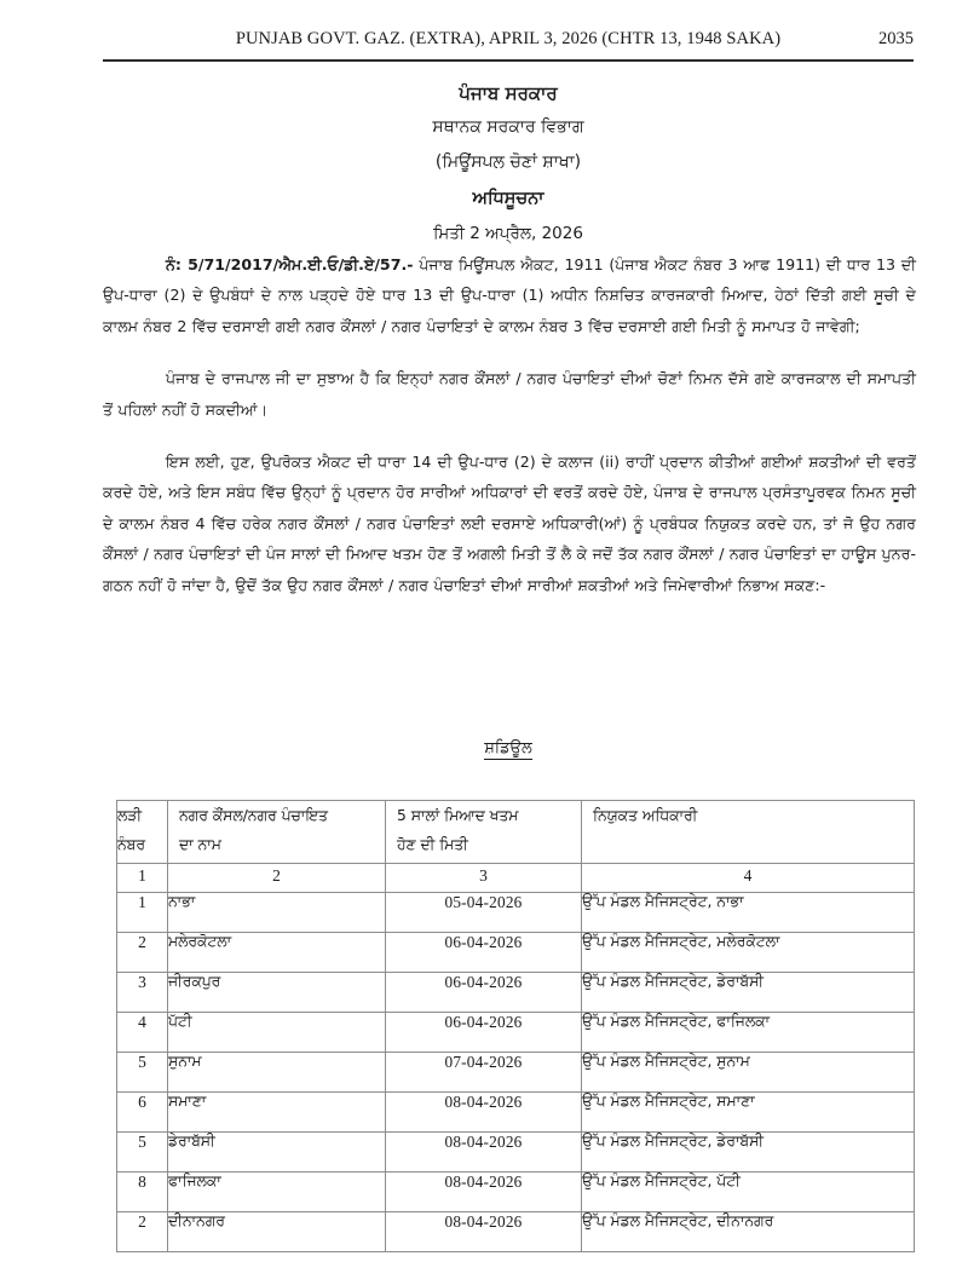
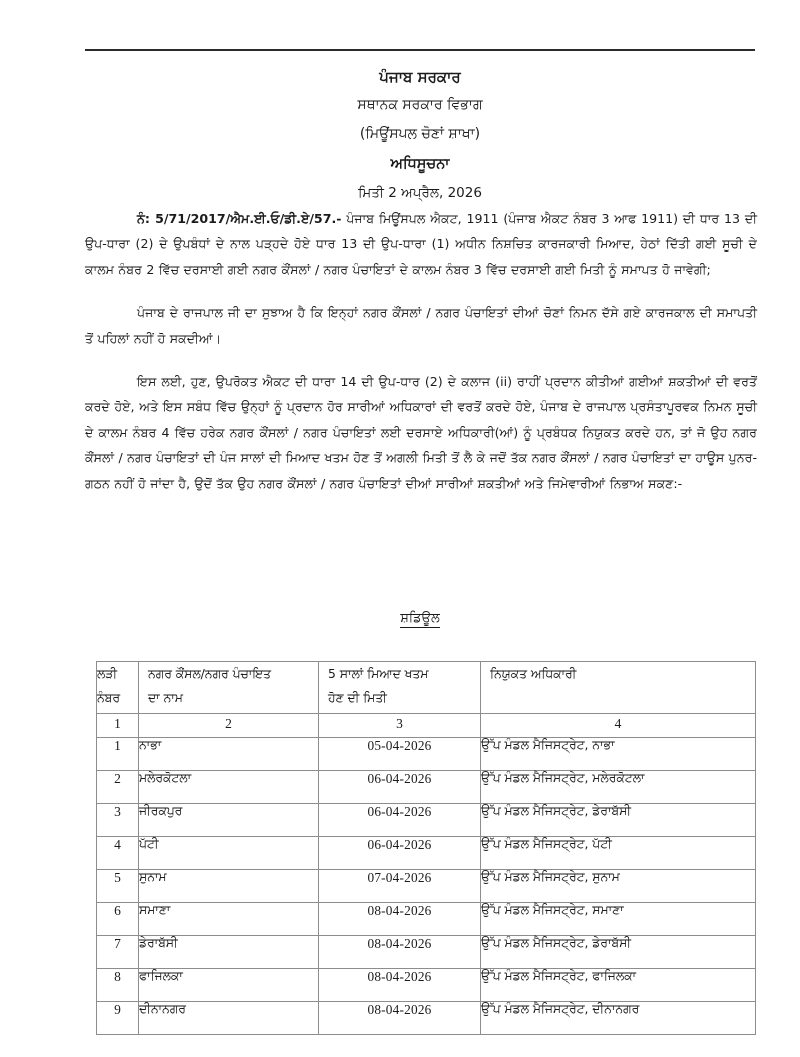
- PUNJAB GOVT. GAZ. (EXTRA), APRIL 3, 2026 (CHTR 13, 1948 SAKA)
- 2035
  ਪੰਜਾਬ ਸਰਕਾਰ
  ਸਥਾਨਕ ਸਰਕਾਰ ਵਿਭਾਗ
  (ਮਿਊਂਸਪਲ ਚੋਣਾਂ ਸ਼ਾਖਾ)
  ਅਧਿਸੂਚਨਾ
  ਮਿਤੀ 2 ਅਪ੍ਰੈਲ, 2026
  ਨੰ: 5/71/2017/ਐਮ.ਈ.ਓ/ਡੀ.ਏ/57.- ਪੰਜਾਬ ਮਿਊਂਸਪਲ ਐਕਟ, 1911 (ਪੰਜਾਬ ਐਕਟ ਨੰਬਰ 3 ਆਫ 1911) ਦੀ ਧਾਰ 13 ਦੀ ਉਪ-ਧਾਰਾ (2) ਦੇ ਉਪਬੰਧਾਂ ਦੇ ਨਾਲ ਪੜ੍ਹਦੇ ਹੋਏ ਧਾਰ 13 ਦੀ ਉਪ-ਧਾਰਾ (1) ਅਧੀਨ ਨਿਸ਼ਚਿਤ ਕਾਰਜਕਾਰੀ ਮਿਆਦ, ਹੇਠਾਂ ਦਿੱਤੀ ਗਈ ਸੂਚੀ ਦੇ ਕਾਲਮ ਨੰਬਰ 2 ਵਿੱਚ ਦਰਸਾਈ ਗਈ ਨਗਰ ਕੌਂਸਲਾਂ / ਨਗਰ ਪੰਚਾਇਤਾਂ ਦੇ ਕਾਲਮ ਨੰਬਰ 3 ਵਿੱਚ ਦਰਸਾਈ ਗਈ ਮਿਤੀ ਨੂੰ ਸਮਾਪਤ ਹੋ ਜਾਵੇਗੀ;
  ਪੰਜਾਬ ਦੇ ਰਾਜਪਾਲ ਜੀ ਦਾ ਸੁਝਾਅ ਹੈ ਕਿ ਇਨ੍ਹਾਂ ਨਗਰ ਕੌਂਸਲਾਂ / ਨਗਰ ਪੰਚਾਇਤਾਂ ਦੀਆਂ ਚੋਣਾਂ ਨਿਮਨ ਦੱਸੇ ਗਏ ਕਾਰਜਕਾਲ ਦੀ ਸਮਾਪਤੀ ਤੋਂ ਪਹਿਲਾਂ ਨਹੀਂ ਹੋ ਸਕਦੀਆਂ।
  ਇਸ ਲਈ, ਹੁਣ, ਉਪਰੋਕਤ ਐਕਟ ਦੀ ਧਾਰਾ 14 ਦੀ ਉਪ-ਧਾਰ (2) ਦੇ ਕਲਾਜ (ii) ਰਾਹੀਂ ਪ੍ਰਦਾਨ ਕੀਤੀਆਂ ਗਈਆਂ ਸ਼ਕਤੀਆਂ ਦੀ ਵਰਤੋਂ ਕਰਦੇ ਹੋਏ, ਅਤੇ ਇਸ ਸਬੰਧ ਵਿੱਚ ਉਨ੍ਹਾਂ ਨੂੰ ਪ੍ਰਦਾਨ ਹੋਰ ਸਾਰੀਆਂ ਅਧਿਕਾਰਾਂ ਦੀ ਵਰਤੋਂ ਕਰਦੇ ਹੋਏ, ਪੰਜਾਬ ਦੇ ਰਾਜਪਾਲ ਪ੍ਰਸੰਤਾਪੂਰਵਕ ਨਿਮਨ ਸੂਚੀ ਦੇ ਕਾਲਮ ਨੰਬਰ 4 ਵਿੱਚ ਹਰੇਕ ਨਗਰ ਕੌਂਸਲਾਂ / ਨਗਰ ਪੰਚਾਇਤਾਂ ਲਈ ਦਰਸਾਏ ਅਧਿਕਾਰੀ(ਆਂ) ਨੂੰ ਪ੍ਰਬੰਧਕ ਨਿਯੁਕਤ ਕਰਦੇ ਹਨ, ਤਾਂ ਜੋ ਉਹ ਨਗਰ ਕੌਂਸਲਾਂ / ਨਗਰ ਪੰਚਾਇਤਾਂ ਦੀ ਪੰਜ ਸਾਲਾਂ ਦੀ ਮਿਆਦ ਖਤਮ ਹੋਣ ਤੋਂ ਅਗਲੀ ਮਿਤੀ ਤੋਂ ਲੈ ਕੇ ਜਦੋਂ ਤੱਕ ਨਗਰ ਕੌਂਸਲਾਂ / ਨਗਰ ਪੰਚਾਇਤਾਂ ਦਾ ਹਾਊਸ ਪੁਨਰ-ਗਠਨ ਨਹੀਂ ਹੋ ਜਾਂਦਾ ਹੈ, ਉਦੋਂ ਤੱਕ ਉਹ ਨਗਰ ਕੌਂਸਲਾਂ / ਨਗਰ ਪੰਚਾਇਤਾਂ ਦੀਆਂ ਸਾਰੀਆਂ ਸ਼ਕਤੀਆਂ ਅਤੇ ਜਿਮੇਵਾਰੀਆਂ ਨਿਭਾਅ ਸਕਣ:-
  ਸ਼ਡਿਊਲ
  ਲੜੀ ਨੰਬਰ	ਨਗਰ ਕੌਂਸਲ/ਨਗਰ ਪੰਚਾਇਤ ਦਾ ਨਾਮ	5 ਸਾਲਾਂ ਮਿਆਦ ਖਤਮ ਹੋਣ ਦੀ ਮਿਤੀ	ਨਿਯੁਕਤ ਅਧਿਕਾਰੀ
  1	2	3	4
  1	ਨਾਭਾ	05-04-2026	ਉੱਪ ਮੰਡਲ ਮੈਜਿਸਟ੍ਰੇਟ, ਨਾਭਾ
  2	ਮਲੇਰਕੋਟਲਾ	06-04-2026	ਉੱਪ ਮੰਡਲ ਮੈਜਿਸਟ੍ਰੇਟ, ਮਲੇਰਕੋਟਲਾ
  3	ਜੀਰਕਪੁਰ	06-04-2026	ਉੱਪ ਮੰਡਲ ਮੈਜਿਸਟ੍ਰੇਟ, ਡੇਰਾਬੱਸੀ
- 4	ਪੱਟੀ	06-04-2026	ਉੱਪ ਮੰਡਲ ਮੈਜਿਸਟ੍ਰੇਟ, ਫਾਜਿਲਕਾ
+ 4	ਪੱਟੀ	06-04-2026	ਉੱਪ ਮੰਡਲ ਮੈਜਿਸਟ੍ਰੇਟ, ਪੱਟੀ
  5	ਸੁਨਾਮ	07-04-2026	ਉੱਪ ਮੰਡਲ ਮੈਜਿਸਟ੍ਰੇਟ, ਸੁਨਾਮ
  6	ਸਮਾਣਾ	08-04-2026	ਉੱਪ ਮੰਡਲ ਮੈਜਿਸਟ੍ਰੇਟ, ਸਮਾਣਾ
- 5	ਡੇਰਾਬੱਸੀ	08-04-2026	ਉੱਪ ਮੰਡਲ ਮੈਜਿਸਟ੍ਰੇਟ, ਡੇਰਾਬੱਸੀ
+ 7	ਡੇਰਾਬੱਸੀ	08-04-2026	ਉੱਪ ਮੰਡਲ ਮੈਜਿਸਟ੍ਰੇਟ, ਡੇਰਾਬੱਸੀ
- 8	ਫਾਜਿਲਕਾ	08-04-2026	ਉੱਪ ਮੰਡਲ ਮੈਜਿਸਟ੍ਰੇਟ, ਪੱਟੀ
+ 8	ਫਾਜਿਲਕਾ	08-04-2026	ਉੱਪ ਮੰਡਲ ਮੈਜਿਸਟ੍ਰੇਟ, ਫਾਜਿਲਕਾ
- 2	ਦੀਨਾਨਗਰ	08-04-2026	ਉੱਪ ਮੰਡਲ ਮੈਜਿਸਟ੍ਰੇਟ, ਦੀਨਾਨਗਰ
+ 9	ਦੀਨਾਨਗਰ	08-04-2026	ਉੱਪ ਮੰਡਲ ਮੈਜਿਸਟ੍ਰੇਟ, ਦੀਨਾਨਗਰ
